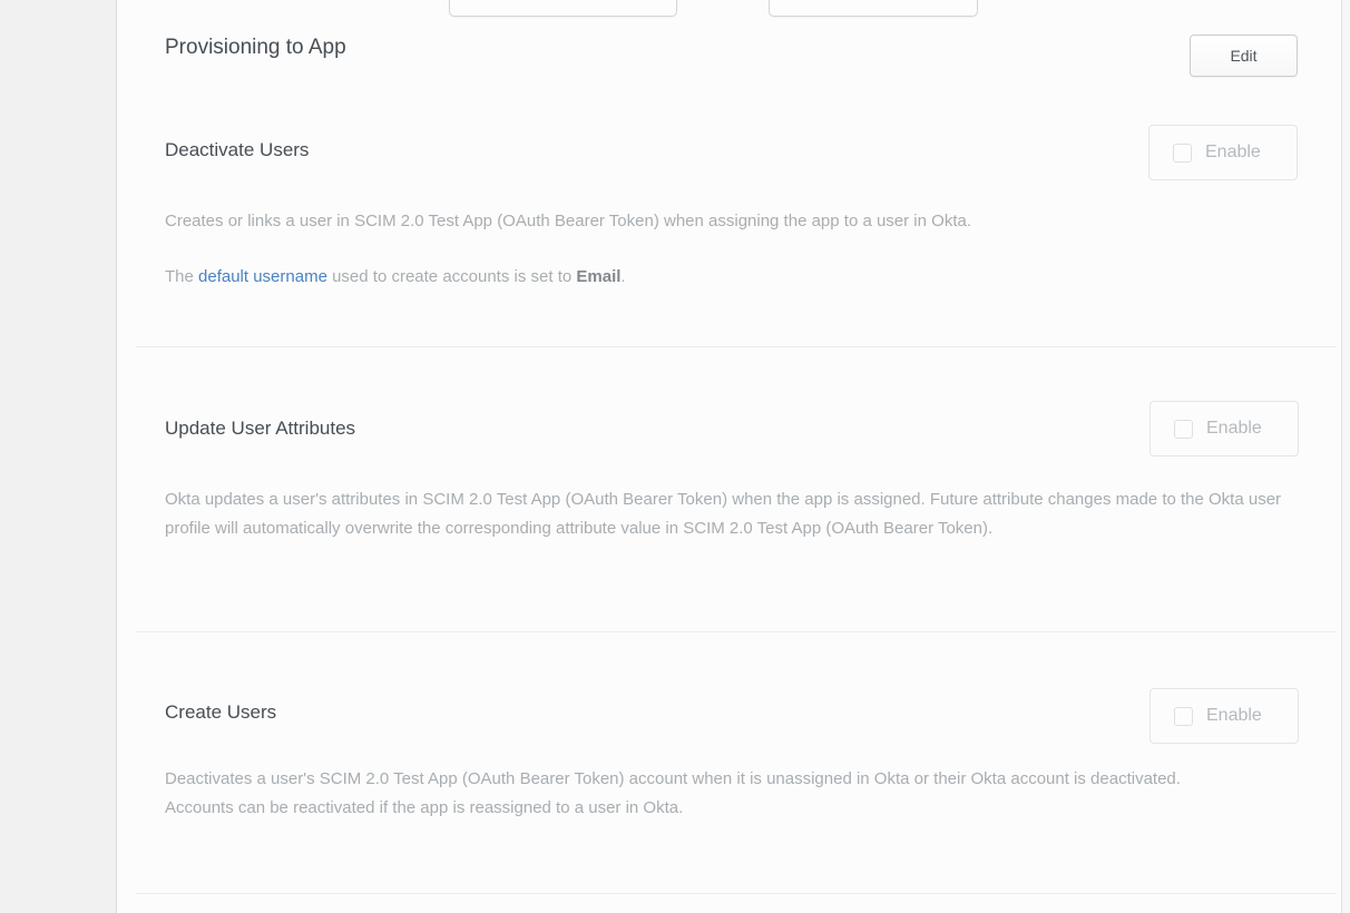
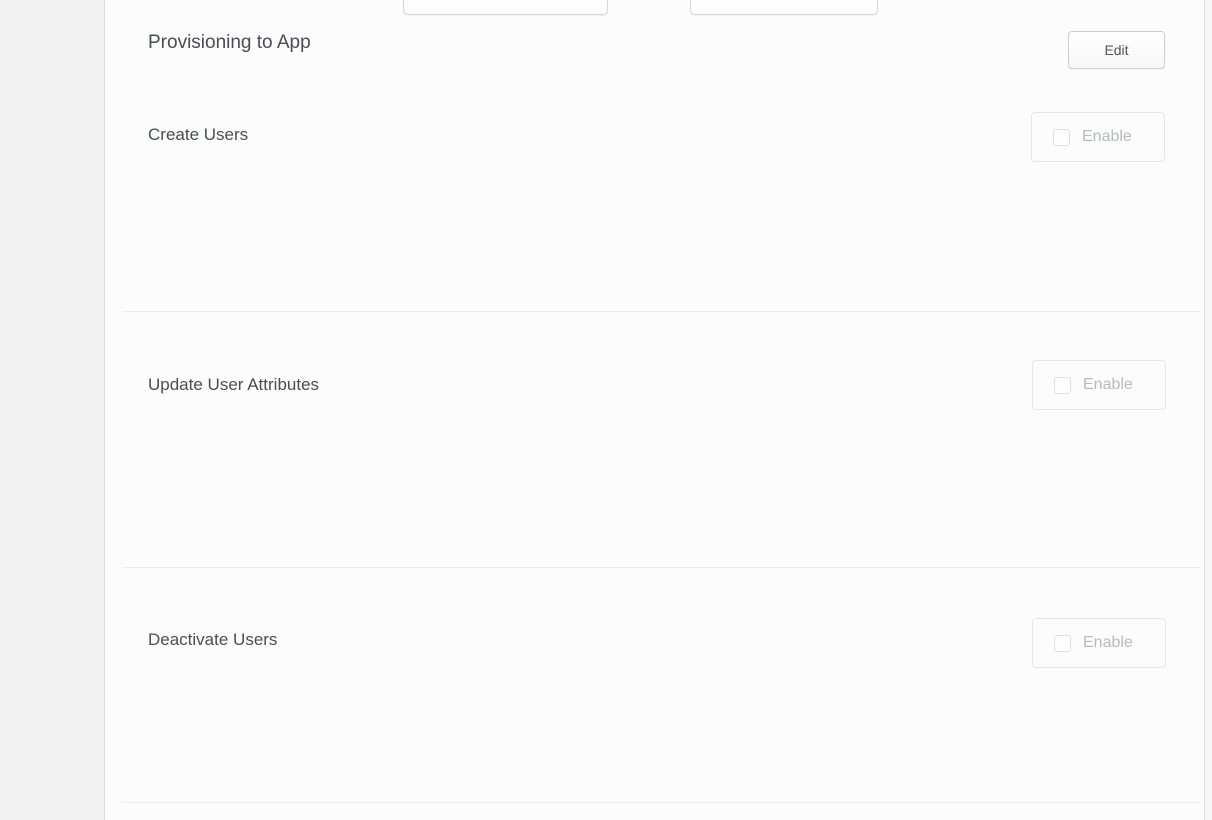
  Provisioning to App
  Edit
- Deactivate Users
+ Create Users
  Enable
- Creates or links a user in SCIM 2.0 Test App (OAuth Bearer Token) when assigning the app to a user in Okta.
- The default username used to create accounts is set to Email.
  Update User Attributes
  Enable
- Okta updates a user's attributes in SCIM 2.0 Test App (OAuth Bearer Token) when the app is assigned. Future attribute changes made to the Okta user profile will automatically overwrite the corresponding attribute value in SCIM 2.0 Test App (OAuth Bearer Token).
- Create Users
+ Deactivate Users
  Enable
- Deactivates a user's SCIM 2.0 Test App (OAuth Bearer Token) account when it is unassigned in Okta or their Okta account is deactivated. Accounts can be reactivated if the app is reassigned to a user in Okta.
